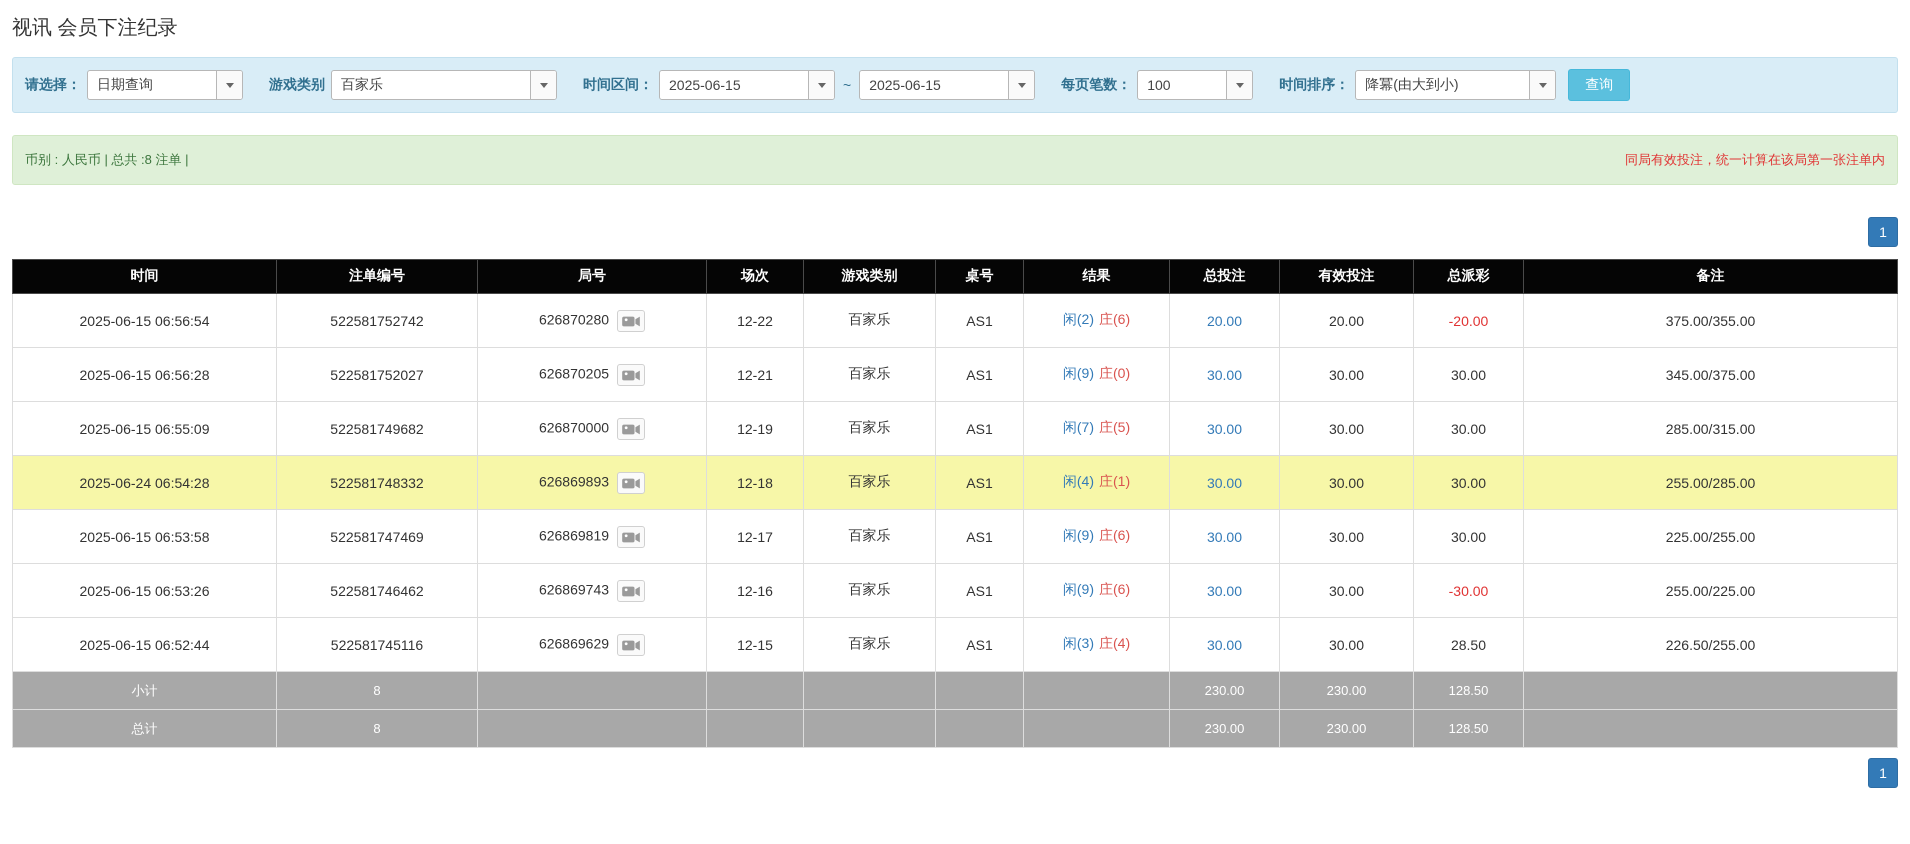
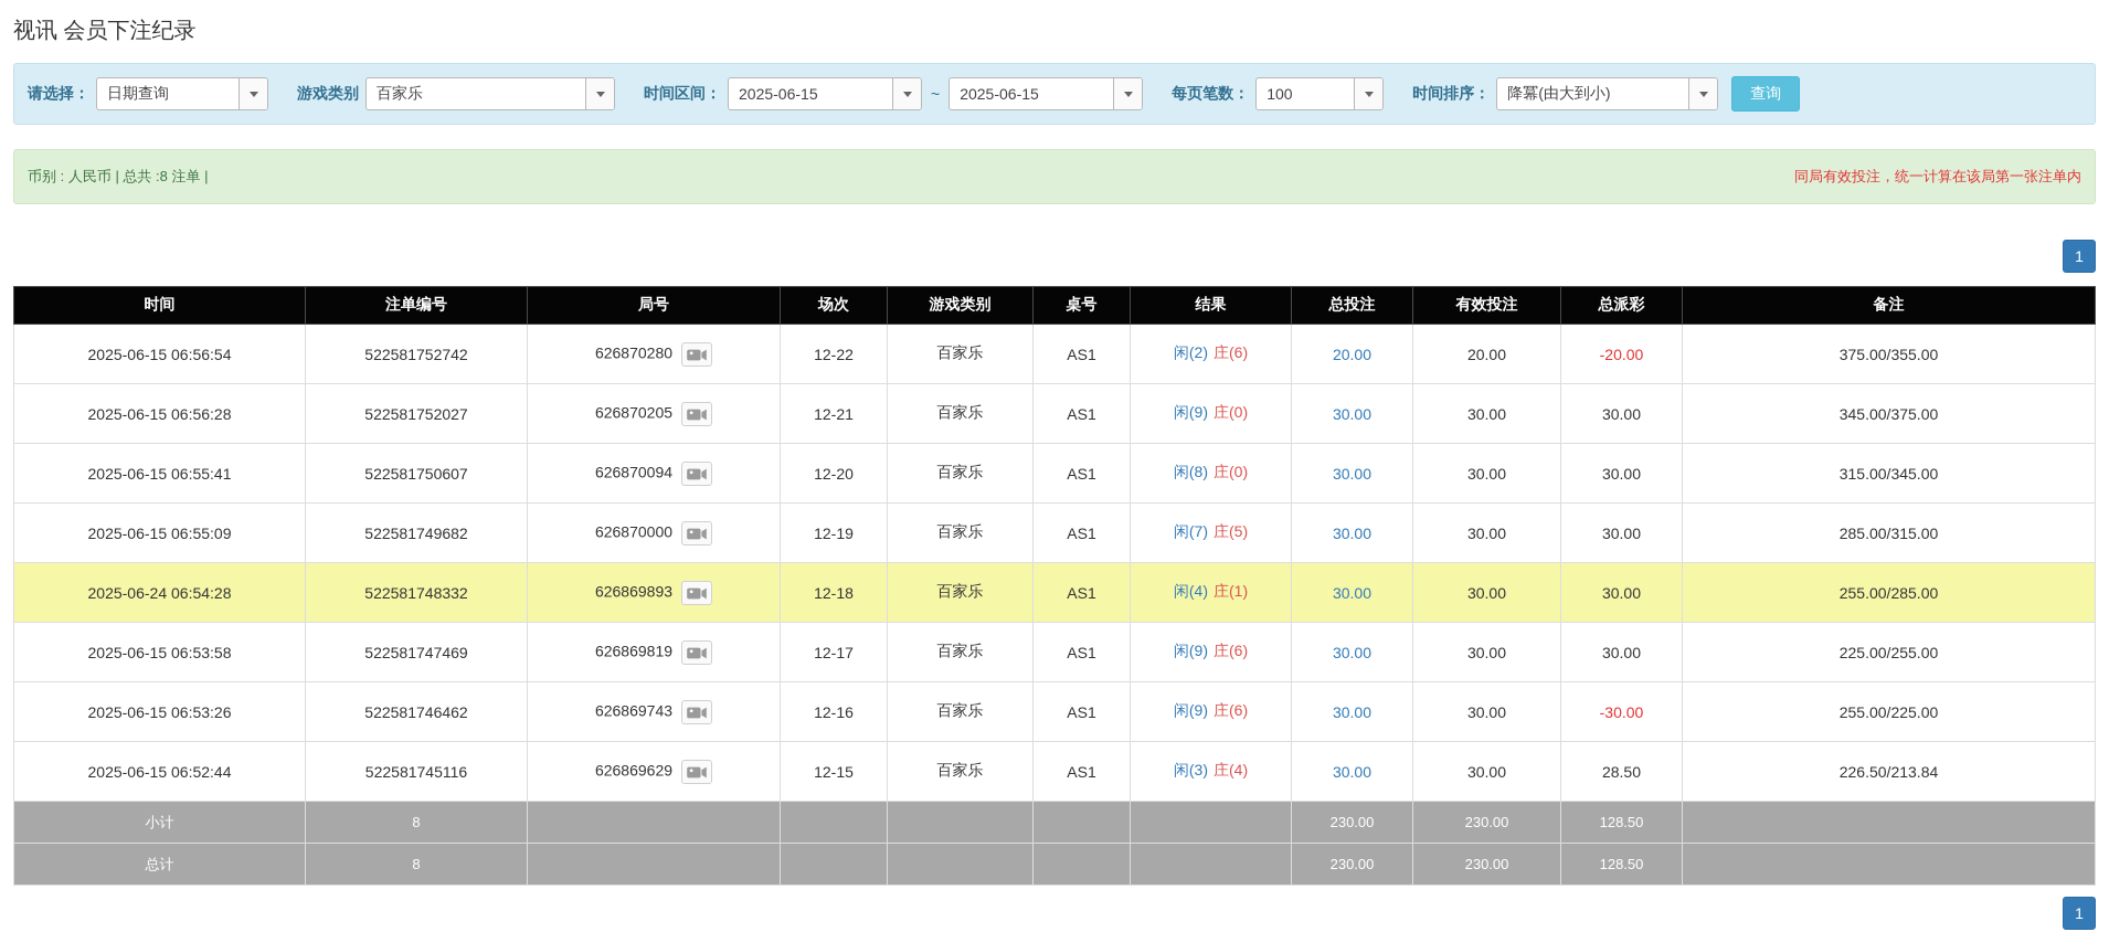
  视讯 会员下注纪录
  请选择：
  日期查询
  游戏类别
  百家乐
  时间区间：
  2025-06-15
  ~
  2025-06-15
  每页笔数：
  100
  时间排序：
  降冪(由大到小)
  查询
  币别 : 人民币 | 总共 :8 注单 |
  同局有效投注，统一计算在该局第一张注单内
  1
  时间	注单编号	局号	场次	游戏类别	桌号	结果	总投注	有效投注	总派彩	备注
  2025-06-15 06:56:54	522581752742	626870280	12-22	百家乐	AS1	闲(2) 庄(6)	20.00	20.00	-20.00	375.00/355.00
  2025-06-15 06:56:28	522581752027	626870205	12-21	百家乐	AS1	闲(9) 庄(0)	30.00	30.00	30.00	345.00/375.00
+ 2025-06-15 06:55:41	522581750607	626870094	12-20	百家乐	AS1	闲(8) 庄(0)	30.00	30.00	30.00	315.00/345.00
  2025-06-15 06:55:09	522581749682	626870000	12-19	百家乐	AS1	闲(7) 庄(5)	30.00	30.00	30.00	285.00/315.00
  2025-06-24 06:54:28	522581748332	626869893	12-18	百家乐	AS1	闲(4) 庄(1)	30.00	30.00	30.00	255.00/285.00
  2025-06-15 06:53:58	522581747469	626869819	12-17	百家乐	AS1	闲(9) 庄(6)	30.00	30.00	30.00	225.00/255.00
  2025-06-15 06:53:26	522581746462	626869743	12-16	百家乐	AS1	闲(9) 庄(6)	30.00	30.00	-30.00	255.00/225.00
- 2025-06-15 06:52:44	522581745116	626869629	12-15	百家乐	AS1	闲(3) 庄(4)	30.00	30.00	28.50	226.50/255.00
+ 2025-06-15 06:52:44	522581745116	626869629	12-15	百家乐	AS1	闲(3) 庄(4)	30.00	30.00	28.50	226.50/213.84
  小计	8						230.00	230.00	128.50
  总计	8						230.00	230.00	128.50
  1
